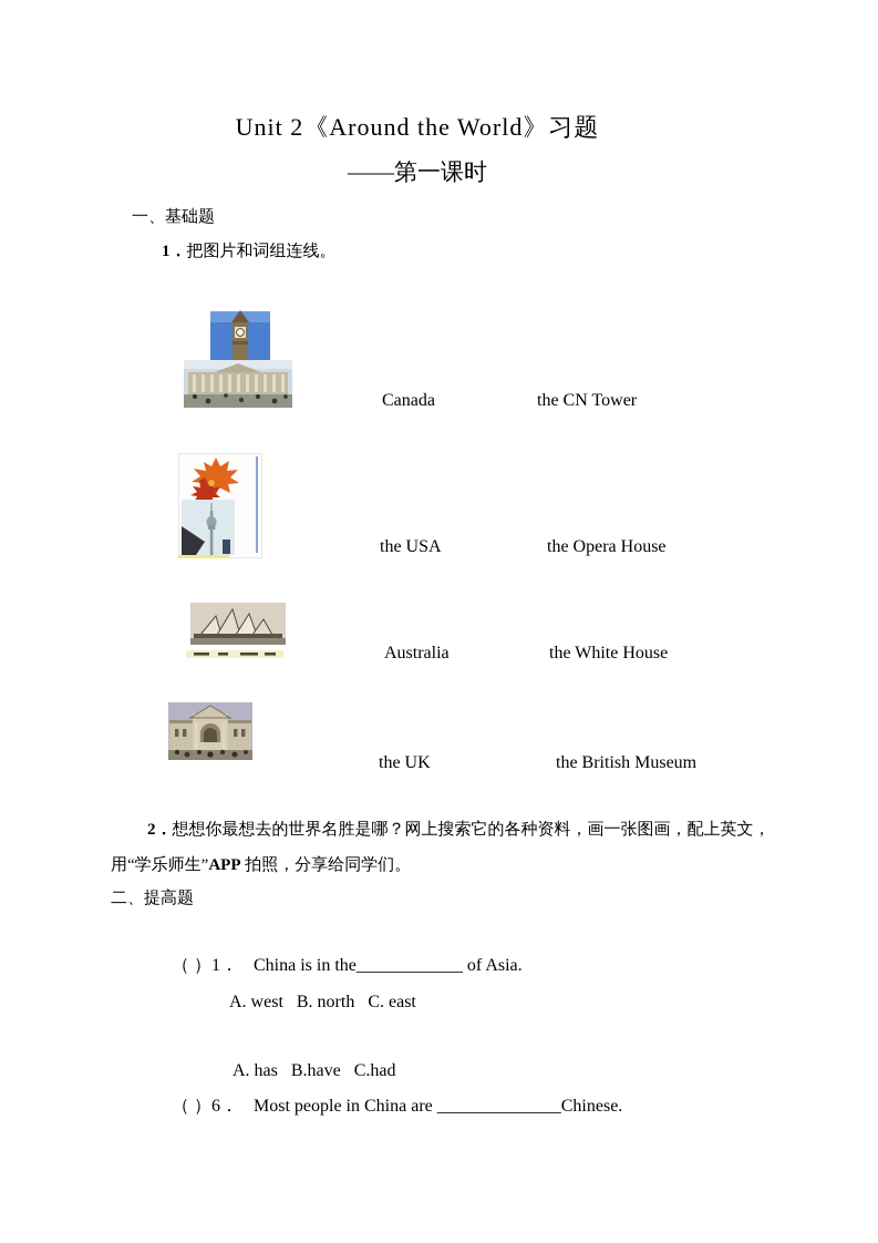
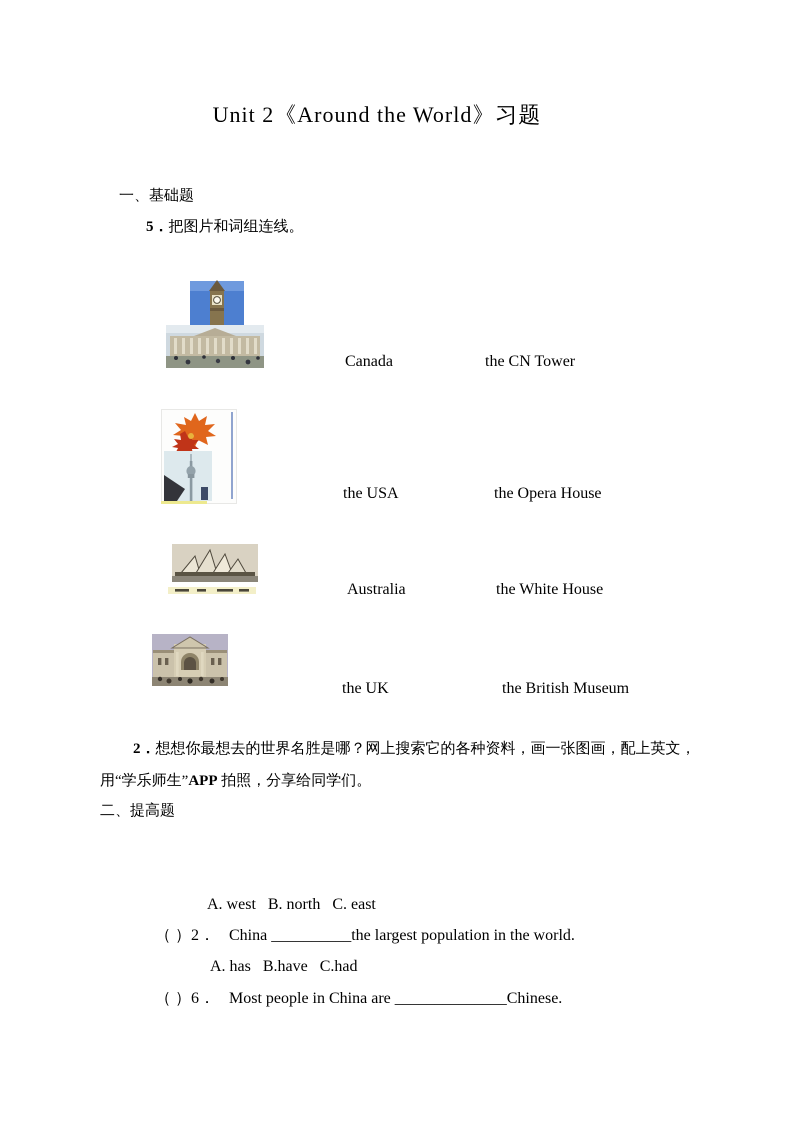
  Unit 2《Around the World》习题
- ——第一课时
  一、基础题
- 1．把图片和词组连线。
+ 5．把图片和词组连线。
  Canada
  the CN Tower
  the USA
  the Opera House
  Australia
  the White House
  the UK
  the British Museum
  2．想想你最想去的世界名胜是哪？网上搜索它的各种资料，画一张图画，配上英文，
  用“学乐师生”APP 拍照，分享给同学们。
  二、提高题
- （ ）1． China is in the____________ of Asia.
  A. west B. north C. east
+ （ ）2． China __________the largest population in the world.
  A. has B.have C.had
  （ ）6． Most people in China are ______________Chinese.
